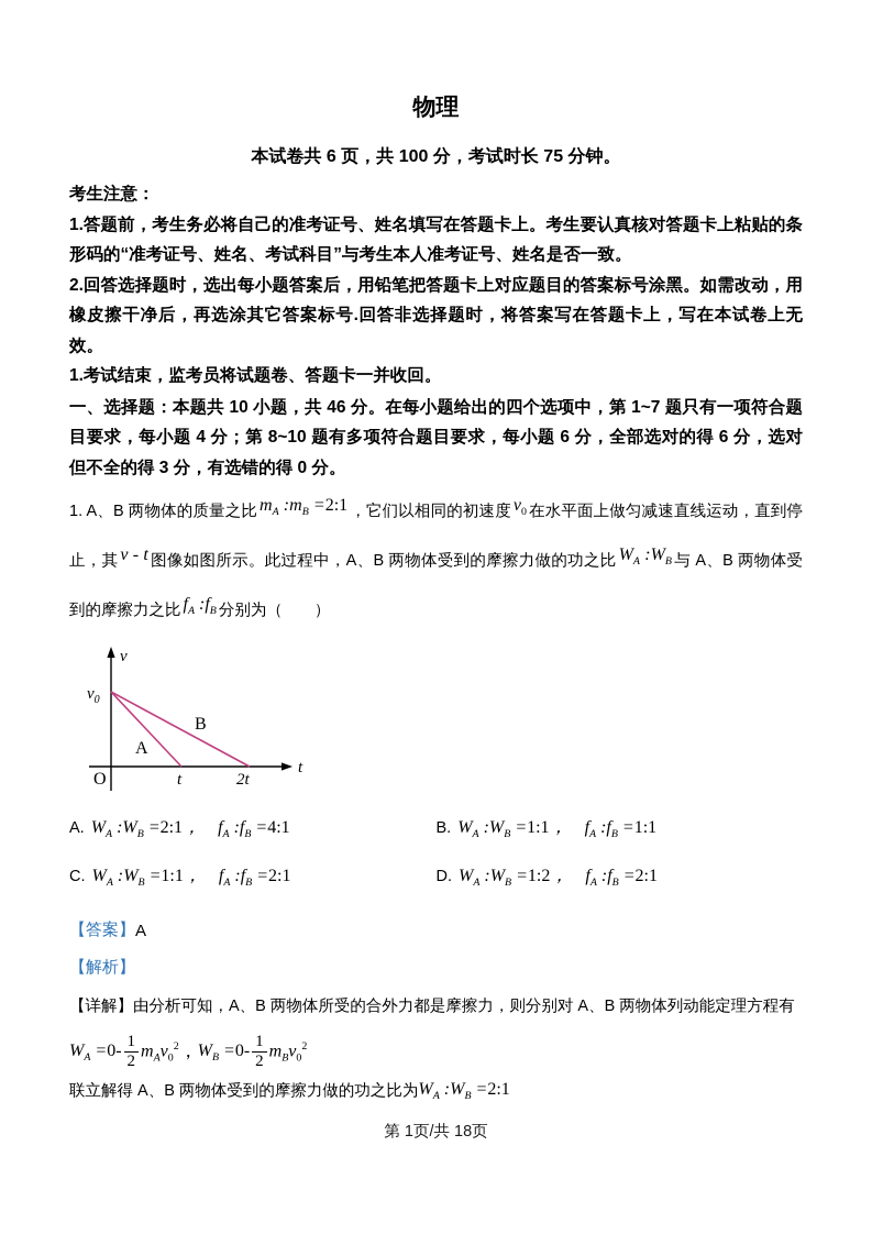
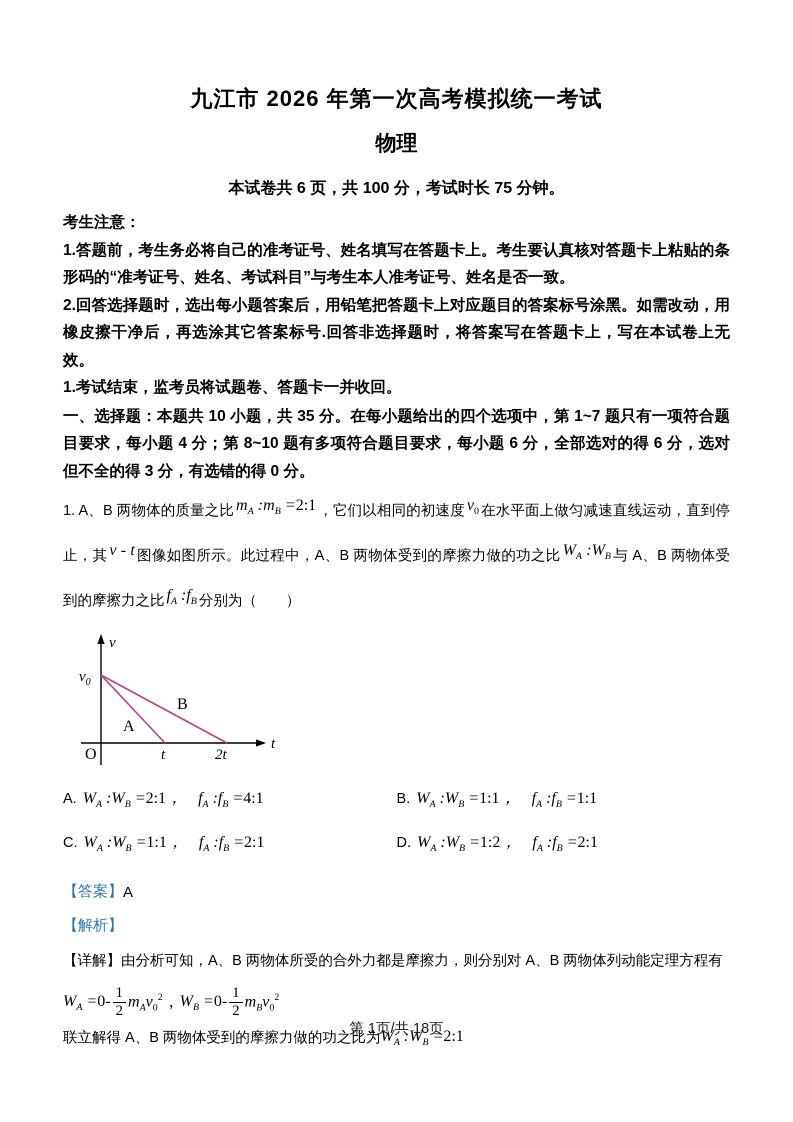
+ 九江市 2026 年第一次高考模拟统一考试
  物理
  本试卷共 6 页，共 100 分，考试时长 75 分钟。
  考生注意：
  1.答题前，考生务必将自己的准考证号、姓名填写在答题卡上。考生要认真核对答题卡上粘贴的条形码的“准考证号、姓名、考试科目”与考生本人准考证号、姓名是否一致。
  2.回答选择题时，选出每小题答案后，用铅笔把答题卡上对应题目的答案标号涂黑。如需改动，用橡皮擦干净后，再选涂其它答案标号.回答非选择题时，将答案写在答题卡上，写在本试卷上无效。
  1.考试结束，监考员将试题卷、答题卡一并收回。
- 一、选择题：本题共 10 小题，共 46 分。在每小题给出的四个选项中，第 1~7 题只有一项符合题目要求，每小题 4 分；第 8~10 题有多项符合题目要求，每小题 6 分，全部选对的得 6 分，选对但不全的得 3 分，有选错的得 0 分。
+ 一、选择题：本题共 10 小题，共 35 分。在每小题给出的四个选项中，第 1~7 题只有一项符合题目要求，每小题 4 分；第 8~10 题有多项符合题目要求，每小题 6 分，全部选对的得 6 分，选对但不全的得 3 分，有选错的得 0 分。
  1. A、B 两物体的质量之比 mA :mB =2:1 ，它们以相同的初速度 v0 在水平面上做匀减速直线运动，直到停止，其 v - t 图像如图所示。此过程中，A、B 两物体受到的摩擦力做的功之比 WA :WB 与 A、B 两物体受到的摩擦力之比 fA :fB 分别为（ ）
  v
  t
  v0
  O
  t
  2t
  A
  B
  A.
  WA :WB =2:1， fA :fB =4:1
  B.
  WA :WB =1:1， fA :fB =1:1
  C.
  WA :WB =1:1， fA :fB =2:1
  D.
  WA :WB =1:2， fA :fB =2:1
  【答案】
  A
  【解析】
  【详解】由分析可知，A、B 两物体所受的合外力都是摩擦力，则分别对 A、B 两物体列动能定理方程有
  WA =0-
  1
  2
  mAv02
  ，
  WB =0-
  1
  2
  mBv02
  联立解得 A、B 两物体受到的摩擦力做的功之比为
  WA :WB =2:1
  第 1页/共 18页
